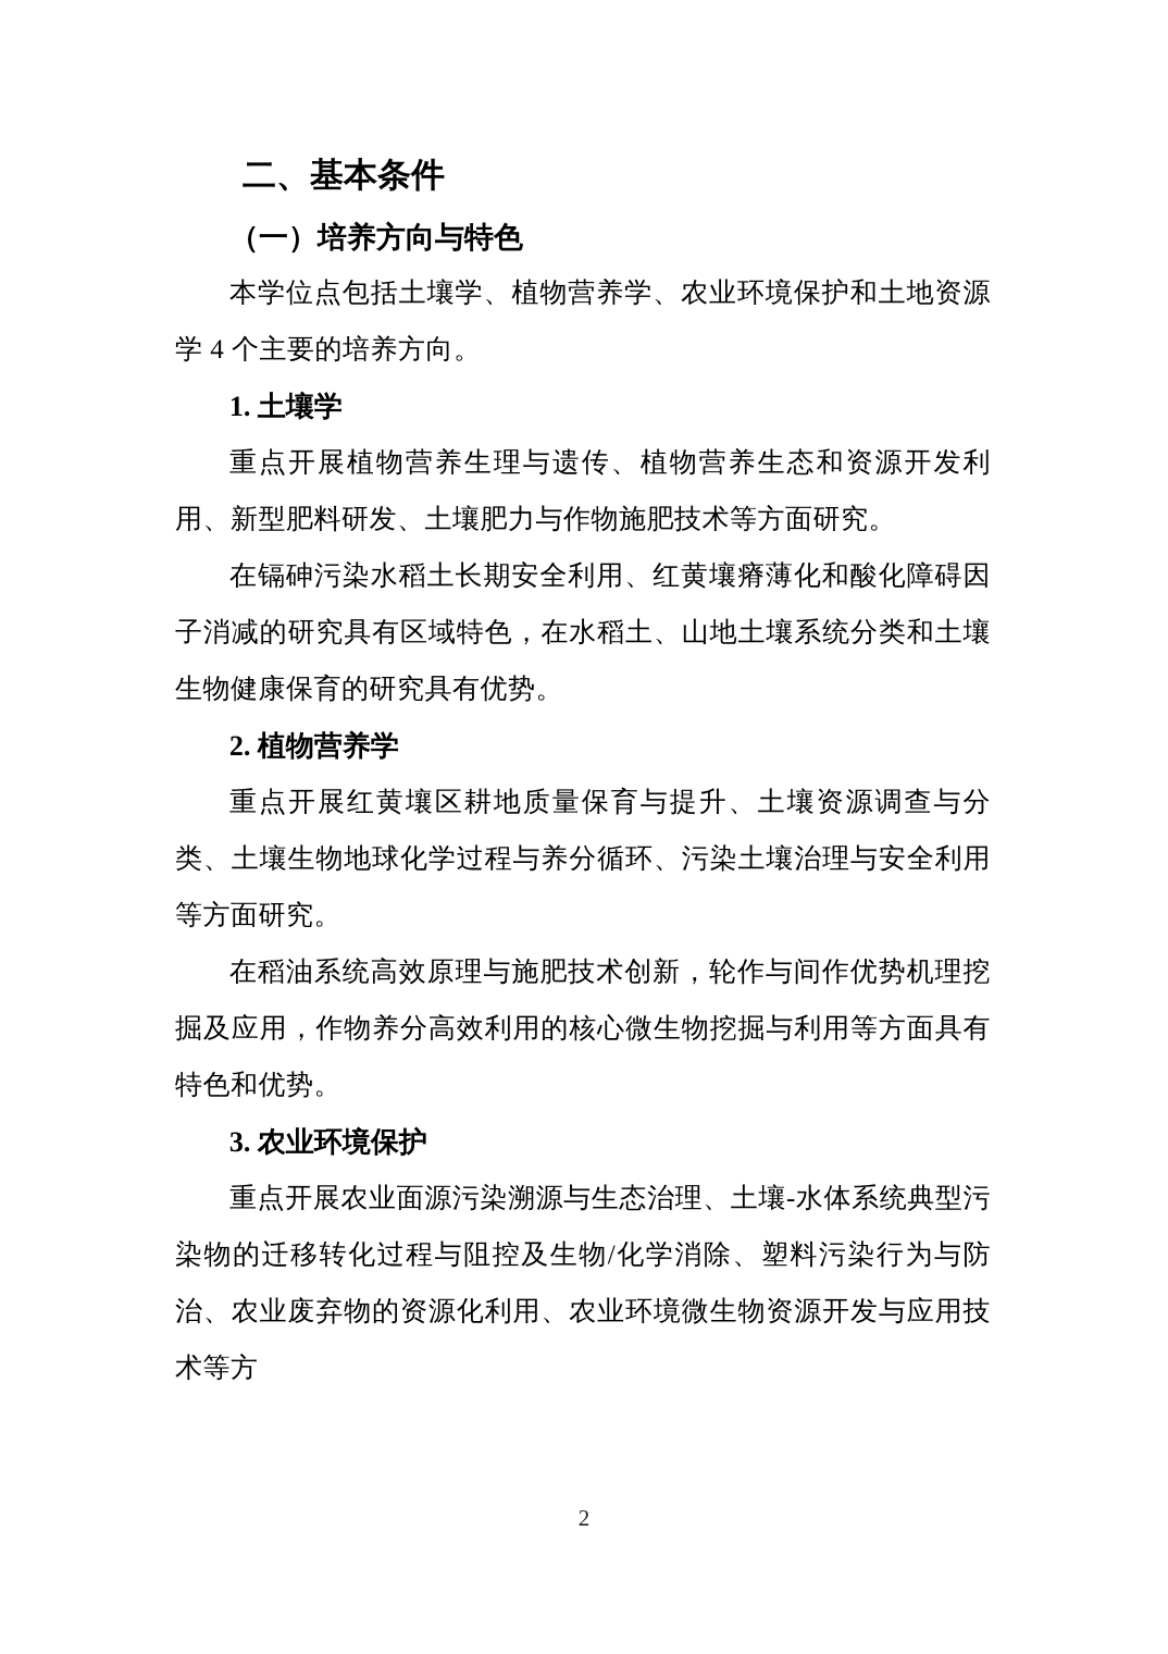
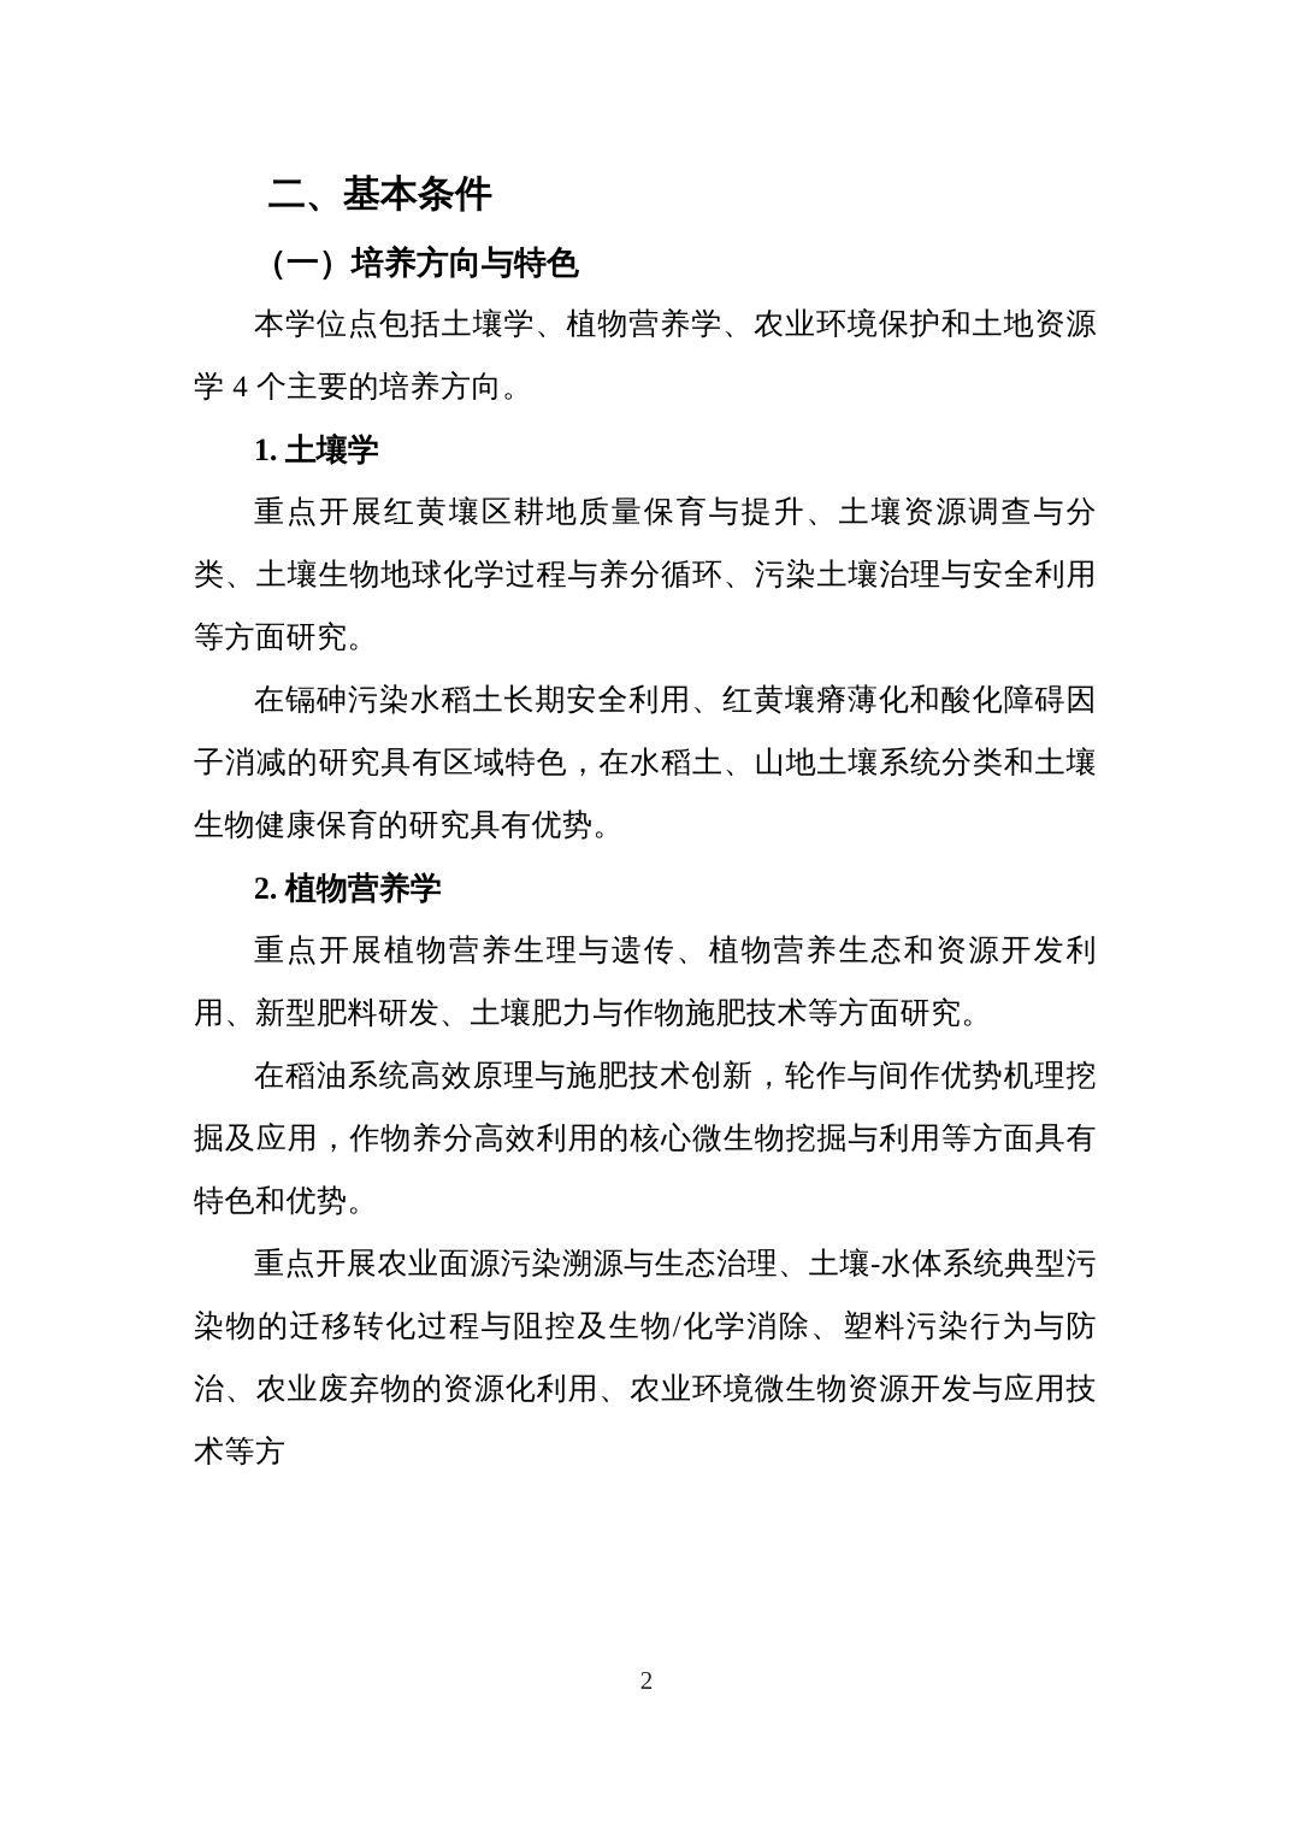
  二、基本条件
  （一）培养方向与特色
  本学位点包括土壤学、植物营养学、农业环境保护和土地资源学 4 个主要的培养方向。
  1. 土壤学
- 重点开展植物营养生理与遗传、植物营养生态和资源开发利用、新型肥料研发、土壤肥力与作物施肥技术等方面研究。
+ 重点开展红黄壤区耕地质量保育与提升、土壤资源调查与分类、土壤生物地球化学过程与养分循环、污染土壤治理与安全利用等方面研究。
  在镉砷污染水稻土长期安全利用、红黄壤瘠薄化和酸化障碍因子消减的研究具有区域特色，在水稻土、山地土壤系统分类和土壤生物健康保育的研究具有优势。
  2. 植物营养学
- 重点开展红黄壤区耕地质量保育与提升、土壤资源调查与分类、土壤生物地球化学过程与养分循环、污染土壤治理与安全利用等方面研究。
+ 重点开展植物营养生理与遗传、植物营养生态和资源开发利用、新型肥料研发、土壤肥力与作物施肥技术等方面研究。
  在稻油系统高效原理与施肥技术创新，轮作与间作优势机理挖掘及应用，作物养分高效利用的核心微生物挖掘与利用等方面具有特色和优势。
- 3. 农业环境保护
  重点开展农业面源污染溯源与生态治理、土壤-水体系统典型污染物的迁移转化过程与阻控及生物/化学消除、塑料污染行为与防治、农业废弃物的资源化利用、农业环境微生物资源开发与应用技术等方
  2
